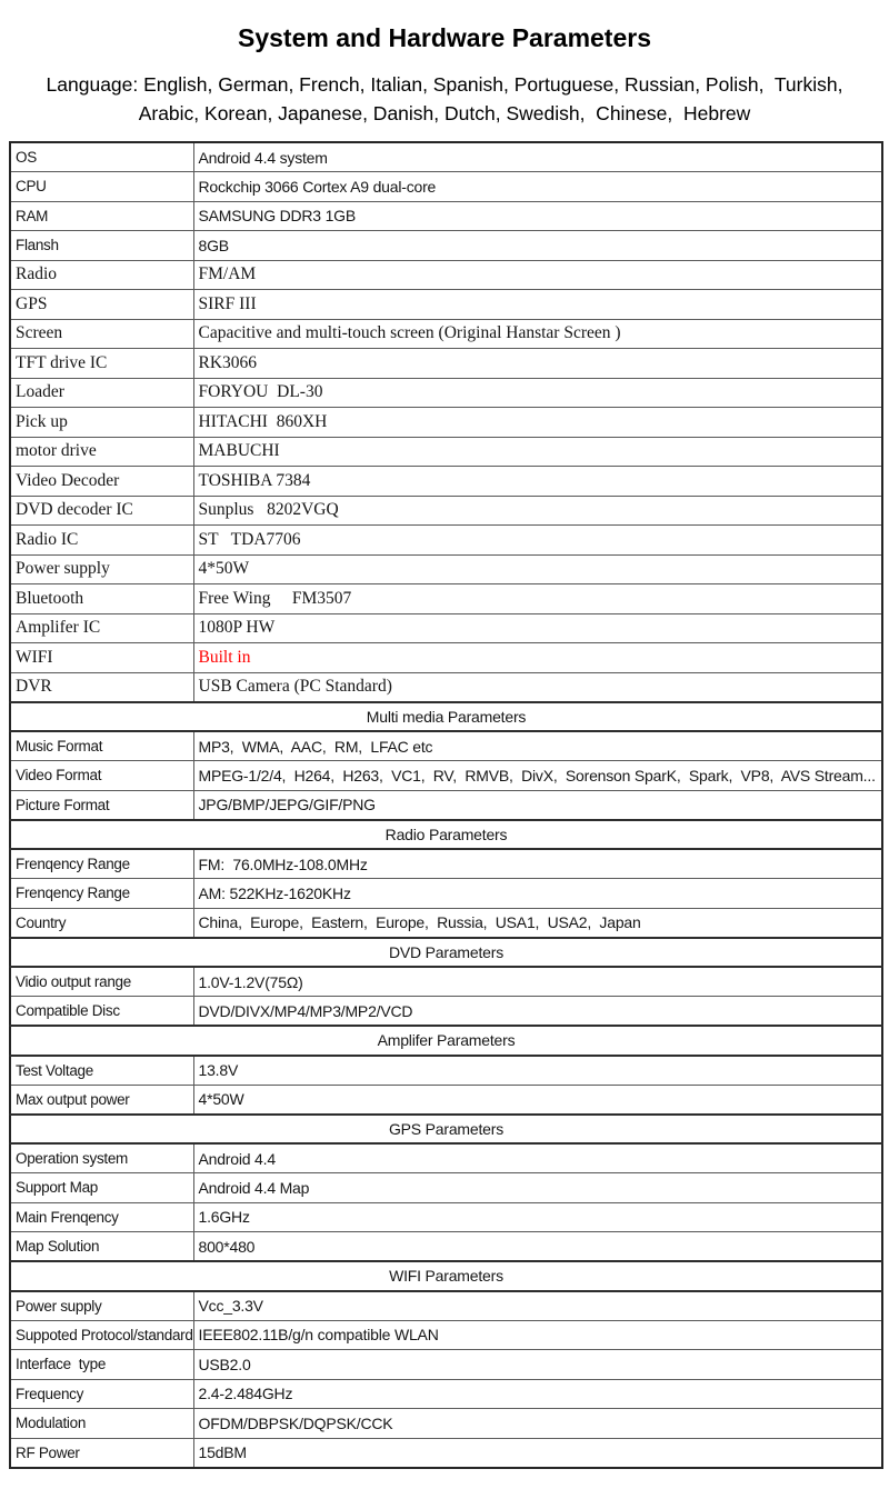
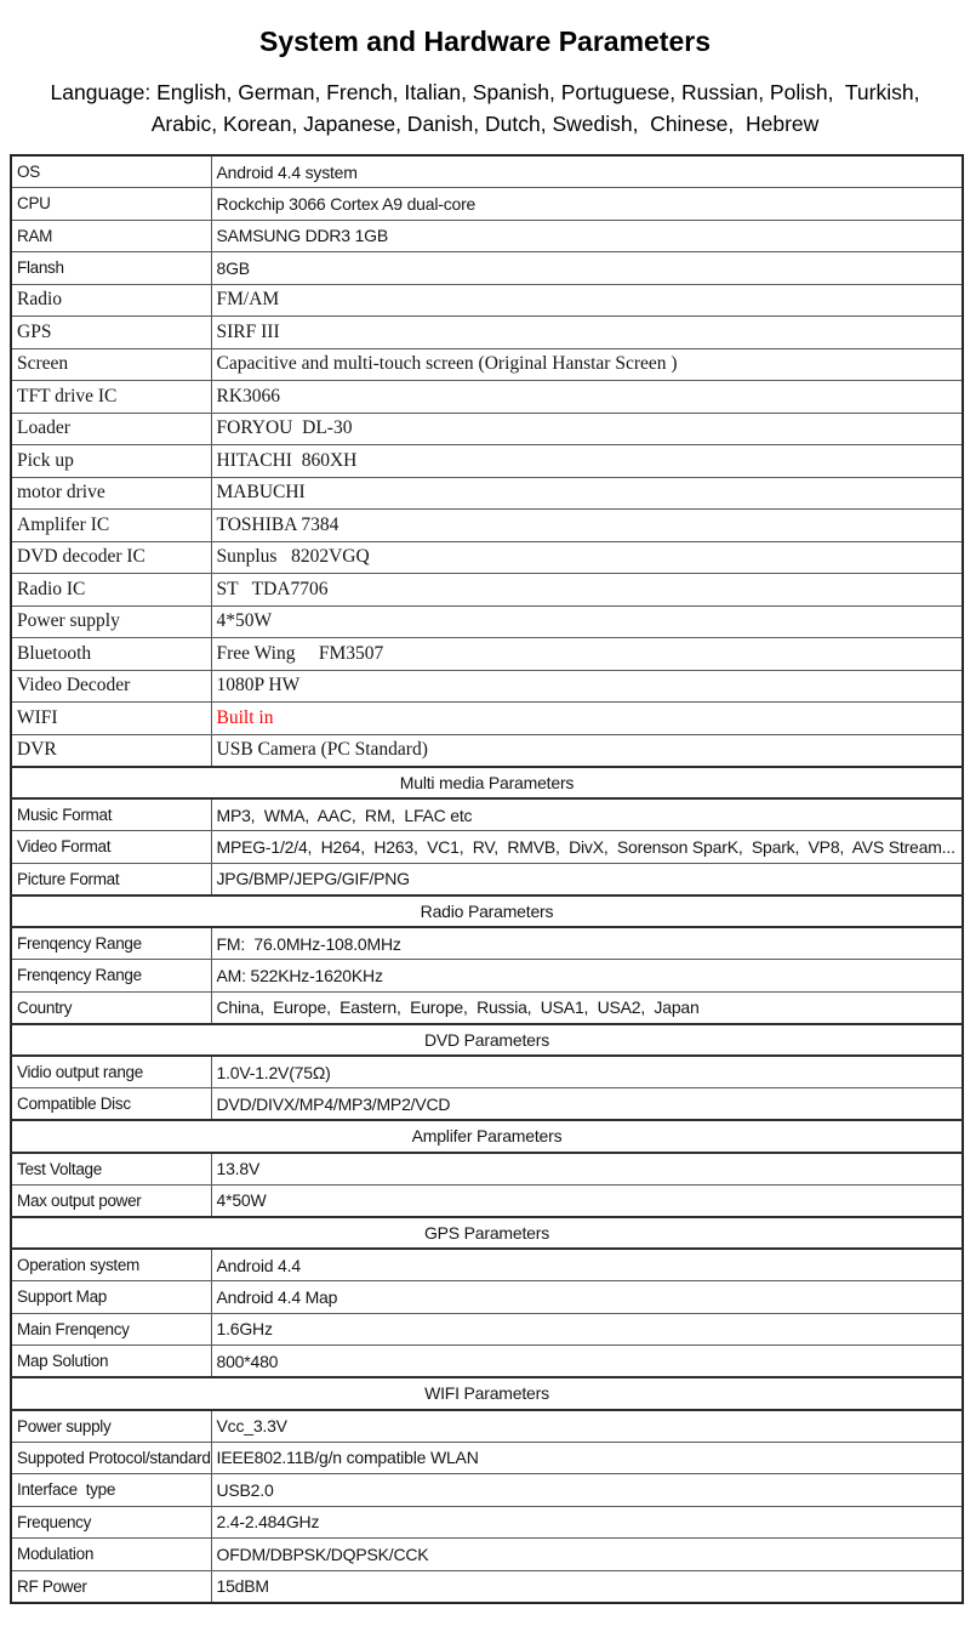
  System and Hardware Parameters
  Language: English, German, French, Italian, Spanish, Portuguese, Russian, Polish, Turkish,
  Arabic, Korean, Japanese, Danish, Dutch, Swedish, Chinese, Hebrew
  OS	Android 4.4 system
  CPU	Rockchip 3066 Cortex A9 dual-core
  RAM	SAMSUNG DDR3 1GB
  Flansh	8GB
  Radio	FM/AM
  GPS	SIRF III
  Screen	Capacitive and multi-touch screen (Original Hanstar Screen )
  TFT drive IC	RK3066
  Loader	FORYOU DL-30
  Pick up	HITACHI 860XH
  motor drive	MABUCHI
- Video Decoder	TOSHIBA 7384
+ Amplifer IC	TOSHIBA 7384
  DVD decoder IC	Sunplus 8202VGQ
  Radio IC	ST TDA7706
  Power supply	4*50W
  Bluetooth	Free Wing FM3507
- Amplifer IC	1080P HW
+ Video Decoder	1080P HW
  WIFI	Built in
  DVR	USB Camera (PC Standard)
  Multi media Parameters
  Music Format	MP3, WMA, AAC, RM, LFAC etc
  Video Format	MPEG-1/2/4, H264, H263, VC1, RV, RMVB, DivX, Sorenson SparK, Spark, VP8, AVS Stream...
  Picture Format	JPG/BMP/JEPG/GIF/PNG
  Radio Parameters
  Frenqency Range	FM: 76.0MHz-108.0MHz
  Frenqency Range	AM: 522KHz-1620KHz
  Country	China, Europe, Eastern, Europe, Russia, USA1, USA2, Japan
  DVD Parameters
  Vidio output range	1.0V-1.2V(75Ω)
  Compatible Disc	DVD/DIVX/MP4/MP3/MP2/VCD
  Amplifer Parameters
  Test Voltage	13.8V
  Max output power	4*50W
  GPS Parameters
  Operation system	Android 4.4
  Support Map	Android 4.4 Map
  Main Frenqency	1.6GHz
  Map Solution	800*480
  WIFI Parameters
  Power supply	Vcc_3.3V
  Suppoted Protocol/standard	IEEE802.11B/g/n compatible WLAN
  Interface type	USB2.0
  Frequency	2.4-2.484GHz
  Modulation	OFDM/DBPSK/DQPSK/CCK
  RF Power	15dBM
